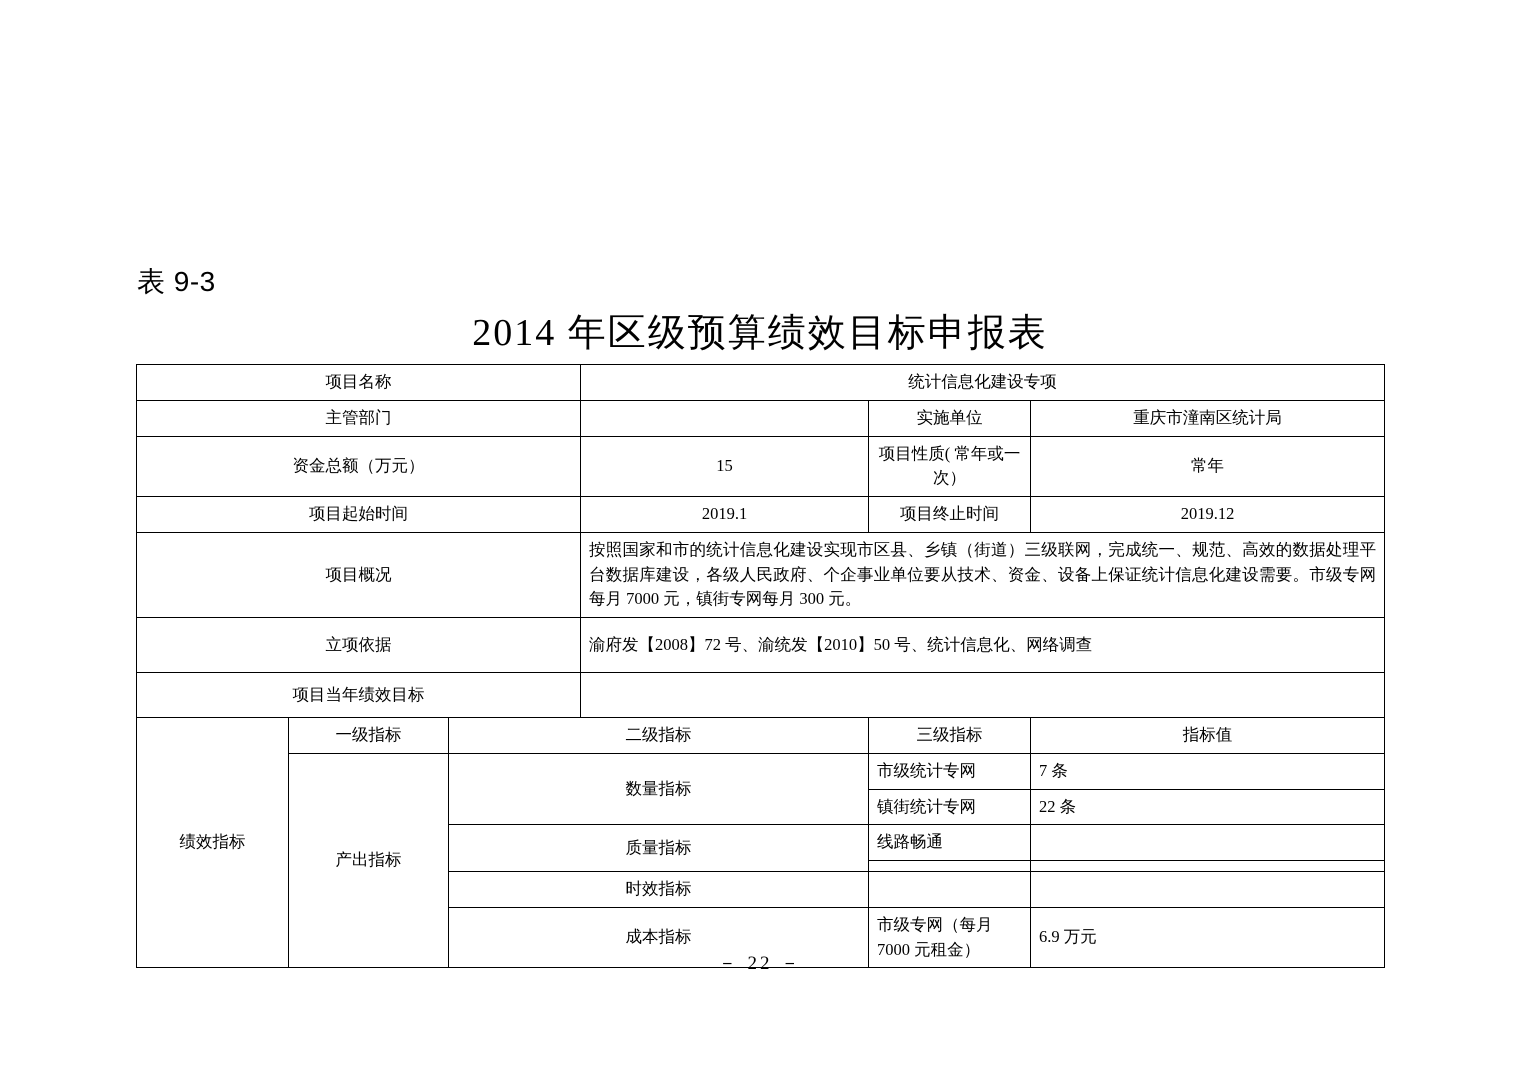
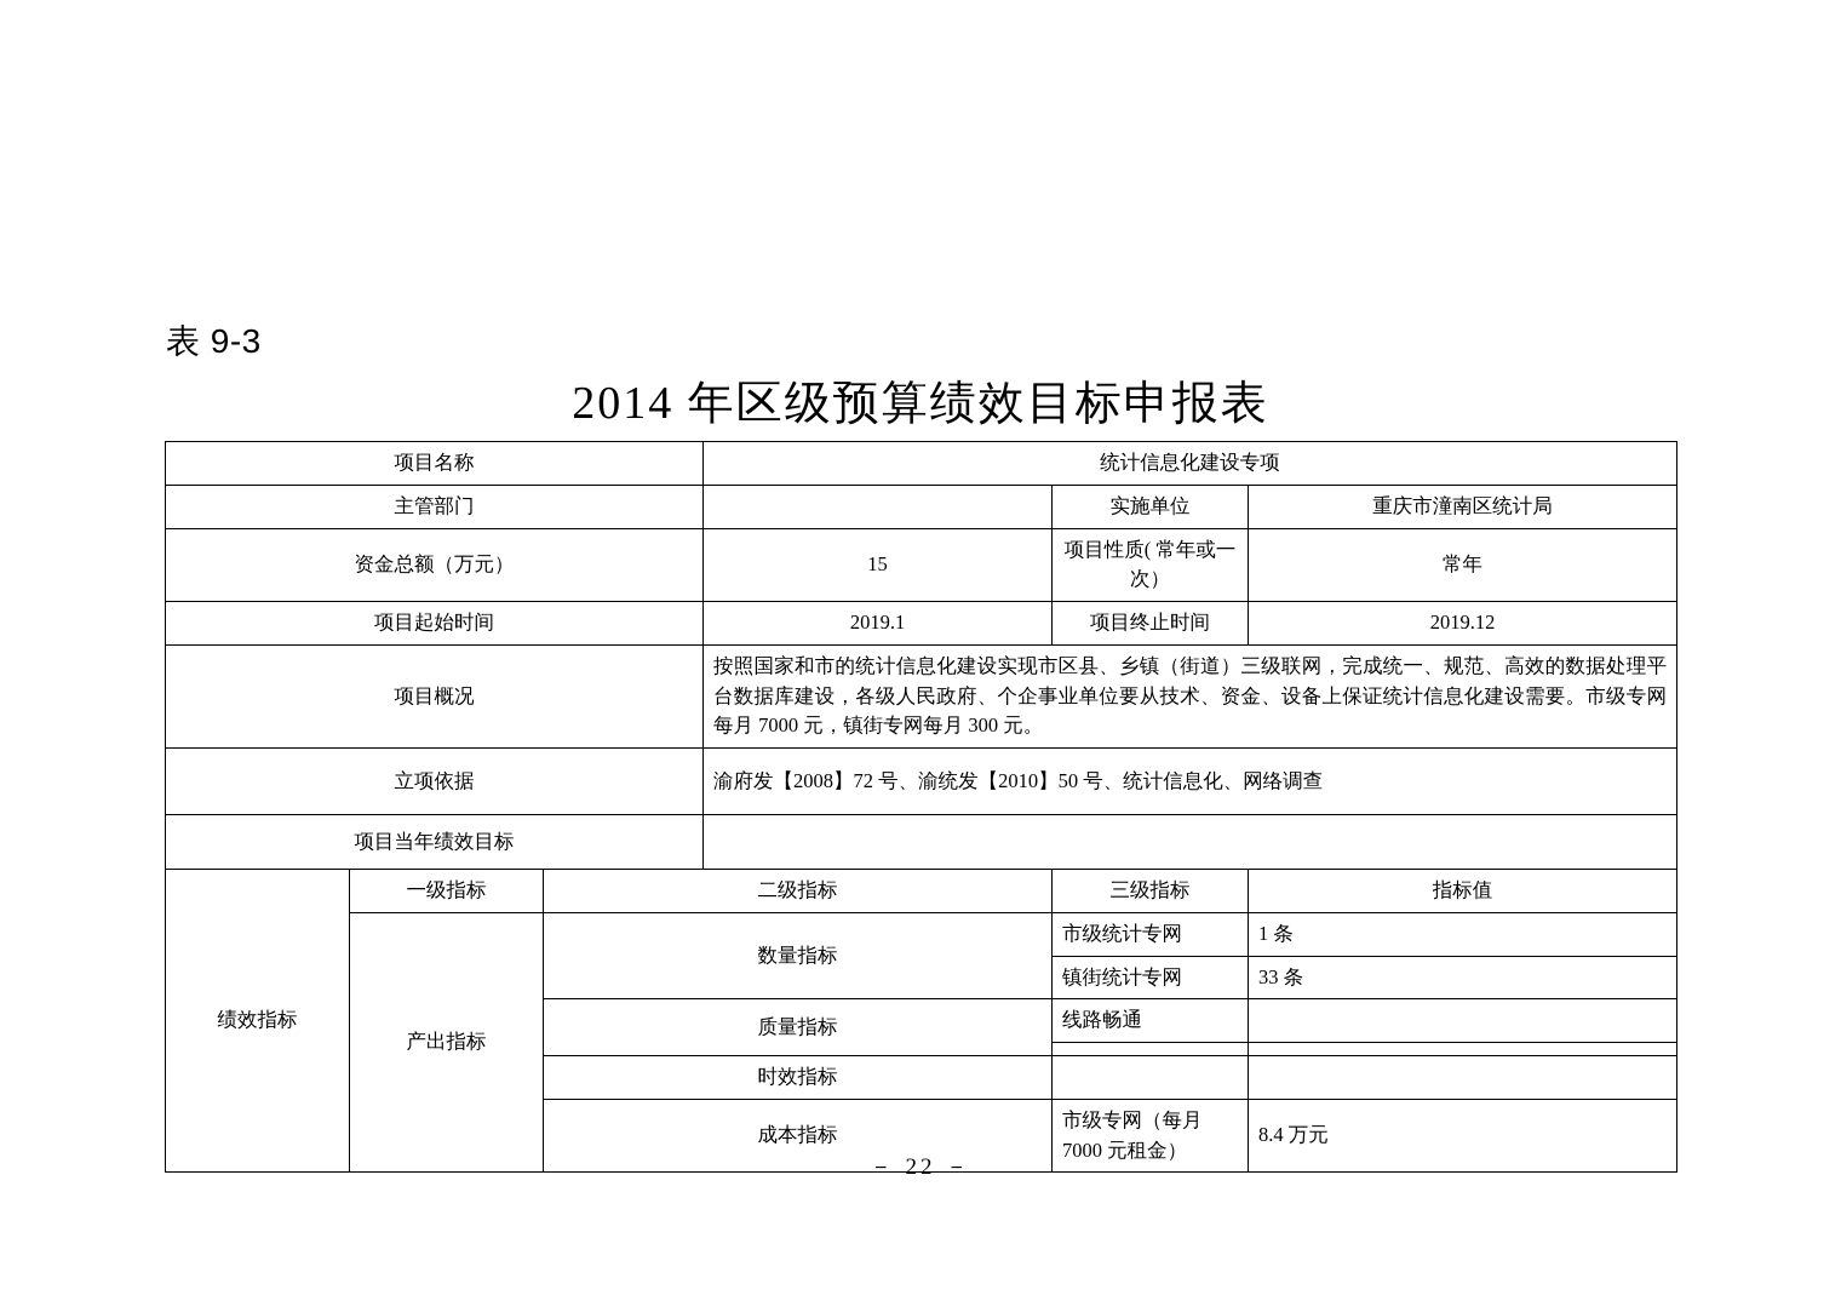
  表 9-3
  2014 年区级预算绩效目标申报表
  项目名称	统计信息化建设专项
  主管部门		实施单位	重庆市潼南区统计局
  资金总额（万元）	15	项目性质( 常年或一次）	常年
  项目起始时间	2019.1	项目终止时间	2019.12
  项目概况	按照国家和市的统计信息化建设实现市区县、乡镇（街道）三级联网，完成统一、规范、高效的数据处理平台数据库建设，各级人民政府、个企事业单位要从技术、资金、设备上保证统计信息化建设需要。市级专网每月 7000 元，镇街专网每月 300 元。
  立项依据	渝府发【2008】72 号、渝统发【2010】50 号、统计信息化、网络调查
  项目当年绩效目标
  绩效指标	一级指标	二级指标	三级指标	指标值
- 产出指标	数量指标	市级统计专网	7 条
+ 产出指标	数量指标	市级统计专网	1 条
- 镇街统计专网	22 条
+ 镇街统计专网	33 条
  质量指标	线路畅通
  时效指标
- 成本指标	市级专网（每月 7000 元租金）	6.9 万元
+ 成本指标	市级专网（每月 7000 元租金）	8.4 万元
  － 22 －
